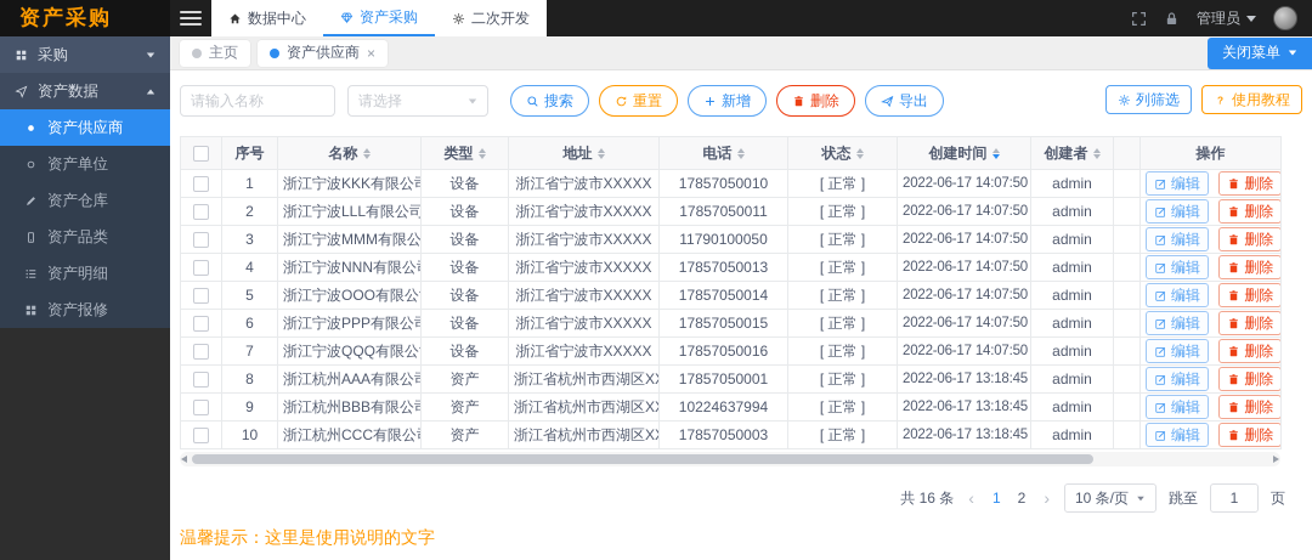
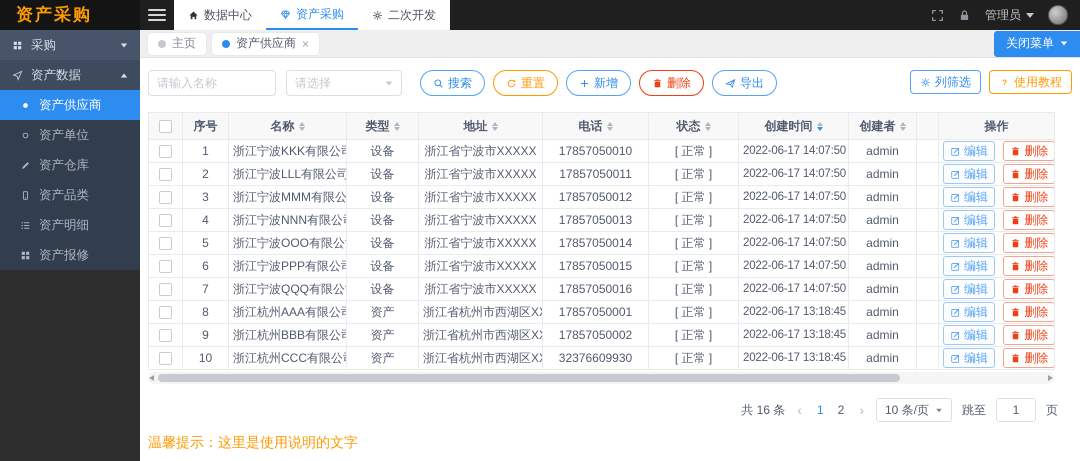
  资产采购
  数据中心
  资产采购
  二次开发
  管理员
  采购
  资产数据
  资产供应商
  资产单位
  资产仓库
  资产品类
  资产明细
  资产报修
  主页
  资产供应商
  ×
  关闭菜单
  请输入名称
  请选择
  搜索
  重置
  新增
  删除
  导出
  列筛选
  ?
  使用教程
  	序号	名称	类型	地址	电话	状态	创建时间	创建者		操作
  	1	浙江宁波KKK有限公	设备	浙江省宁波市XXXXX	17857050010	[ 正常 ]	2022-06-17 14:07:50	admin		编辑 删除
  	2	浙江宁波LLL有限公司	设备	浙江省宁波市XXXXX	17857050011	[ 正常 ]	2022-06-17 14:07:50	admin		编辑 删除
- 	3	浙江宁波MMM有限公	设备	浙江省宁波市XXXXX	11790100050	[ 正常 ]	2022-06-17 14:07:50	admin		编辑 删除
+ 	3	浙江宁波MMM有限公	设备	浙江省宁波市XXXXX	17857050012	[ 正常 ]	2022-06-17 14:07:50	admin		编辑 删除
  	4	浙江宁波NNN有限公	设备	浙江省宁波市XXXXX	17857050013	[ 正常 ]	2022-06-17 14:07:50	admin		编辑 删除
  	5	浙江宁波OOO有限公	设备	浙江省宁波市XXXXX	17857050014	[ 正常 ]	2022-06-17 14:07:50	admin		编辑 删除
  	6	浙江宁波PPP有限公	设备	浙江省宁波市XXXXX	17857050015	[ 正常 ]	2022-06-17 14:07:50	admin		编辑 删除
  	7	浙江宁波QQQ有限公	设备	浙江省宁波市XXXXX	17857050016	[ 正常 ]	2022-06-17 14:07:50	admin		编辑 删除
  	8	浙江杭州AAA有限公	资产	浙江省杭州市西湖区X	17857050001	[ 正常 ]	2022-06-17 13:18:45	admin		编辑 删除
- 	9	浙江杭州BBB有限公	资产	浙江省杭州市西湖区X	10224637994	[ 正常 ]	2022-06-17 13:18:45	admin		编辑 删除
+ 	9	浙江杭州BBB有限公	资产	浙江省杭州市西湖区X	17857050002	[ 正常 ]	2022-06-17 13:18:45	admin		编辑 删除
- 	10	浙江杭州CCC有限公	资产	浙江省杭州市西湖区X	17857050003	[ 正常 ]	2022-06-17 13:18:45	admin		编辑 删除
+ 	10	浙江杭州CCC有限公	资产	浙江省杭州市西湖区X	32376609930	[ 正常 ]	2022-06-17 13:18:45	admin		编辑 删除
  共 16 条
  ‹
  1
  2
  ›
  10 条/页
  跳至
  1
  页
  温馨提示：这里是使用说明的文字
